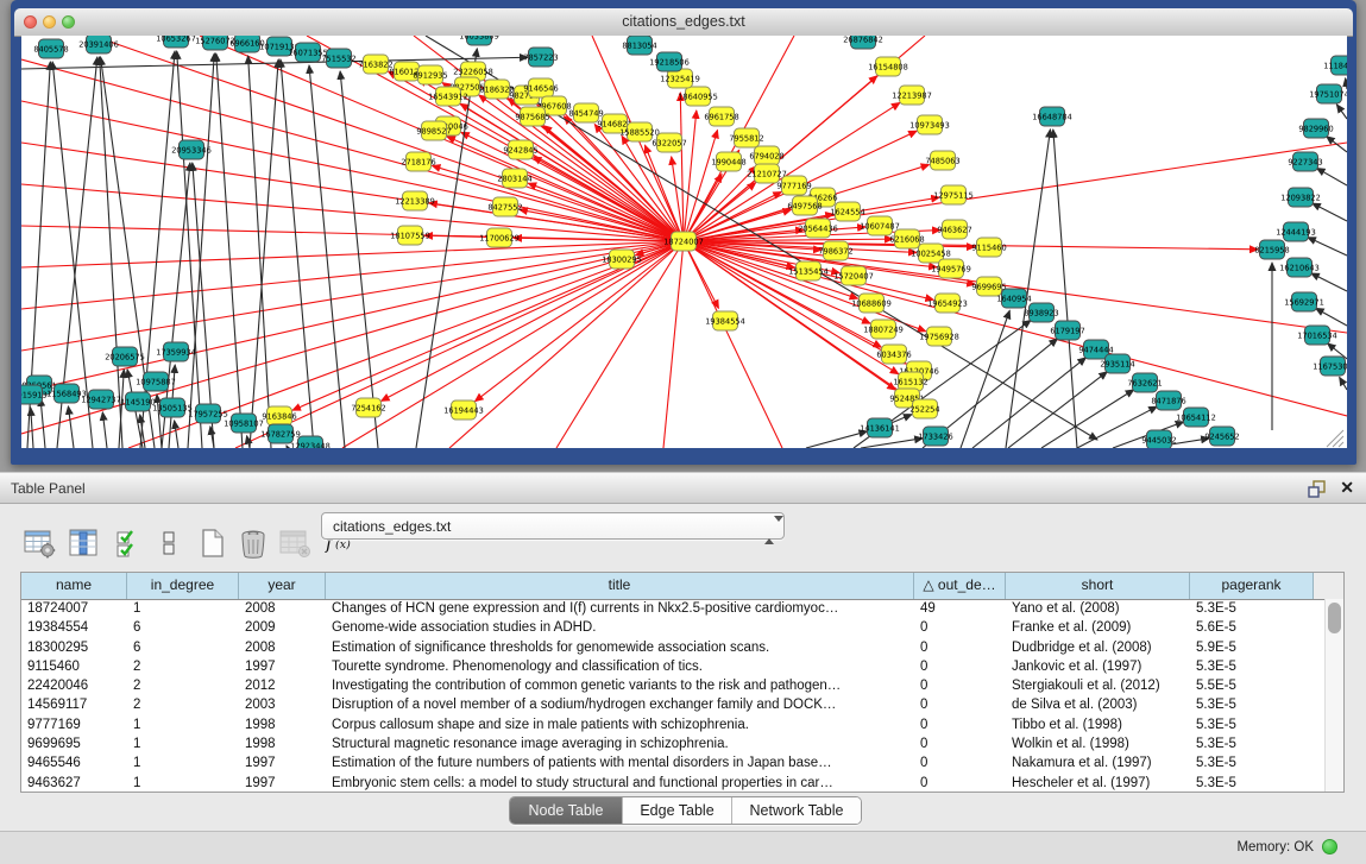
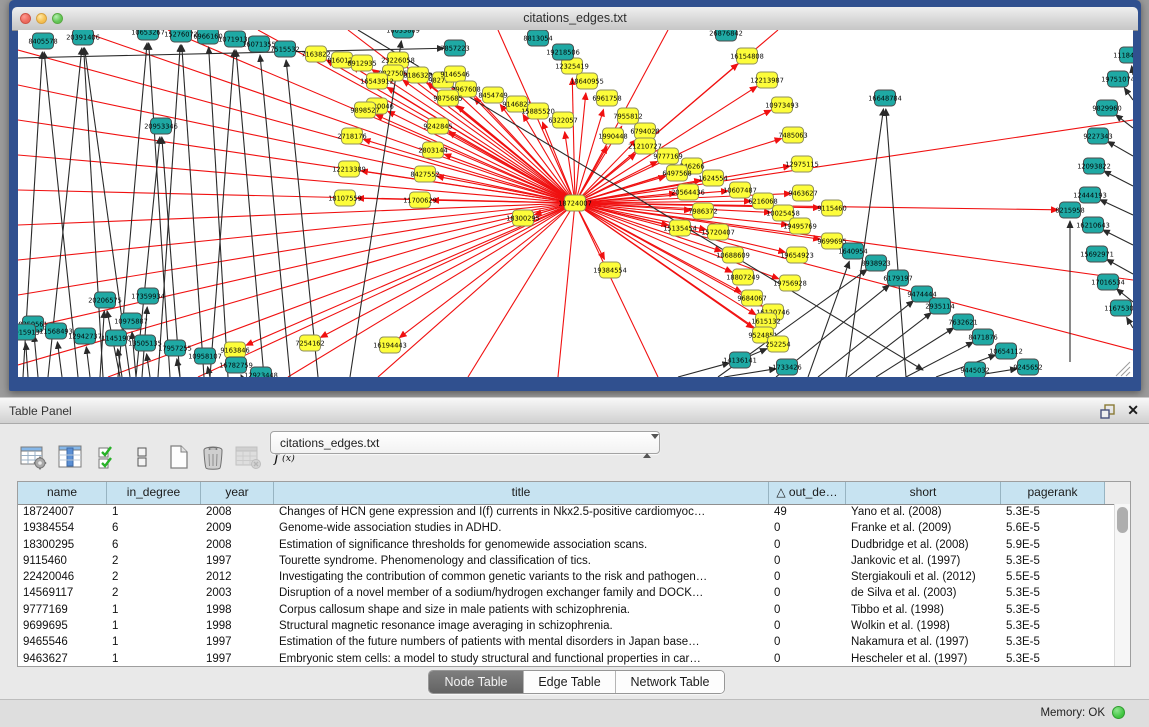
  citations_edges.txt
  18724007
  7163822
  816012
  8912935
  23226058
  27505
  16543912
  8186328
  9146546
  2967608
  9875685
  8454749
  914682
  9898527
  9242845
  2718176
  2803144
  12213389
  8427552
  18107559
  11700629
  15885520
  6322057
  18640955
  12325419
  18300295
  19384554
  15135454
  16154808
  12213987
  10973493
  7485063
  12975115
  9463627
  6216068
  10607487
  6961758
  7955812
  6794028
  1990448
  21210727
  9777169
  6497568
  1624554
  20564436
  7986372
  15720407
  10688609
  18807249
- 6034376
+ 9684067
  16120746
  1615132
  9524851
  252254
  10025458
  19495769
  9115460
  9699695
  19654923
  19756928
  7254162
  16194443
  9163846
  8405578
  20391406
  6966160
  1071913
  16071355
  7515532
  20953346
  7857223
  8813054
  19218506
  16648784
  1640954
  8938923
  6179197
  9474444
  2935114
  7632621
  8471876
  10654112
  9245652
  14136141
  1733426
  8215958
  19751074
  9829960
  9227343
  12093822
  12444193
  16210643
  15692971
  17016534
  1167530
  15913
  11568493
  12942737
  20206575
  1145190
  17359934
  10975887
  13505135
  17957255
  10958107
  16782759
  12923448
  9445032
  Table Panel
  ✕
  f
  (x)
  citations_edges.txt
  name
  in_degree
  year
  title
  △ out_de…
  short
  pagerank
  18724007
  1
  2008
  Changes of HCN gene expression and I(f) currents in Nkx2.5-positive cardiomyoc…
  49
  Yano et al. (2008)
  5.3E-5
  19384554
  6
  2009
  Genome-wide association studies in ADHD.
  0
  Franke et al. (2009)
  5.6E-5
  18300295
  6
  2008
  Estimation of significance thresholds for genomewide association scans.
  0
  Dudbridge et al. (2008)
  5.9E-5
  9115460
  2
  1997
  Tourette syndrome. Phenomenology and classification of tics.
  0
  Jankovic et al. (1997)
  5.3E-5
  22420046
  2
  2012
  Investigating the contribution of common genetic variants to the risk and pathogen…
  0
  Stergiakouli et al. (2012)
  5.5E-5
  14569117
  2
  2003
  Disruption of a novel member of a sodium/hydrogen exchanger family and DOCK…
  0
  de Silva et al. (2003)
  5.3E-5
  9777169
  1
  1998
  Corpus callosum shape and size in male patients with schizophrenia.
  0
  Tibbo et al. (1998)
  5.3E-5
  9699695
  1
  1998
  Structural magnetic resonance image averaging in schizophrenia.
  0
  Wolkin et al. (1998)
  5.3E-5
  9465546
  1
  1997
  Estimation of the future numbers of patients with mental disorders in Japan base…
  0
  Nakamura et al. (1997)
  5.3E-5
  9463627
  1
  1997
  Embryonic stem cells: a model to study structural and functional properties in car…
  0
  Hescheler et al. (1997)
  5.3E-5
  Node Table
  Edge Table
  Network Table
  Memory: OK
